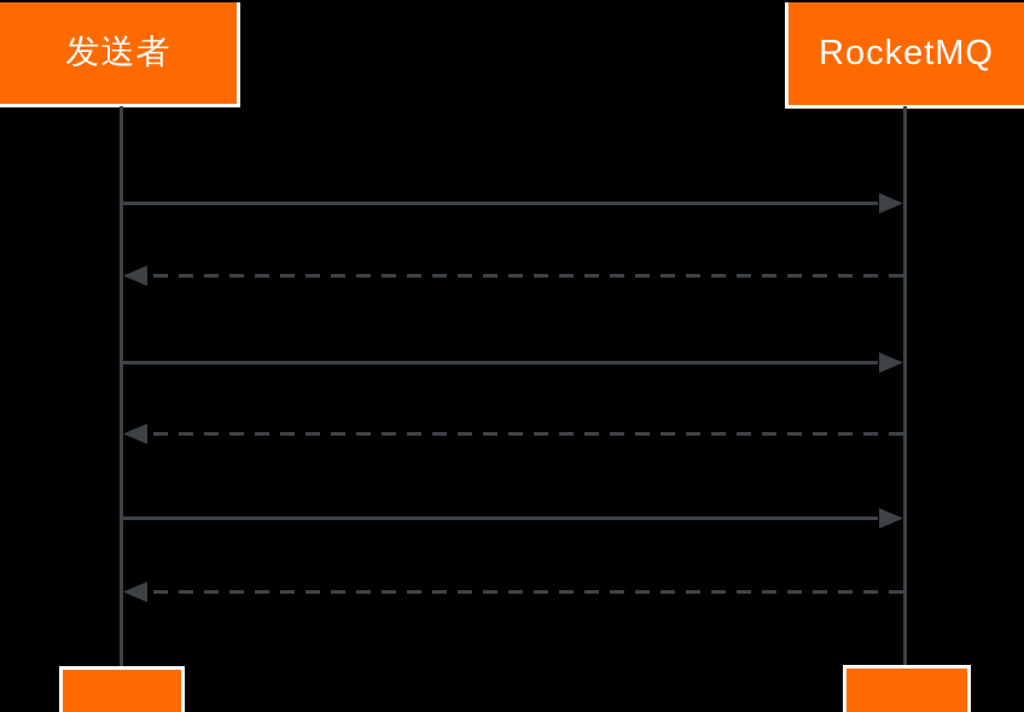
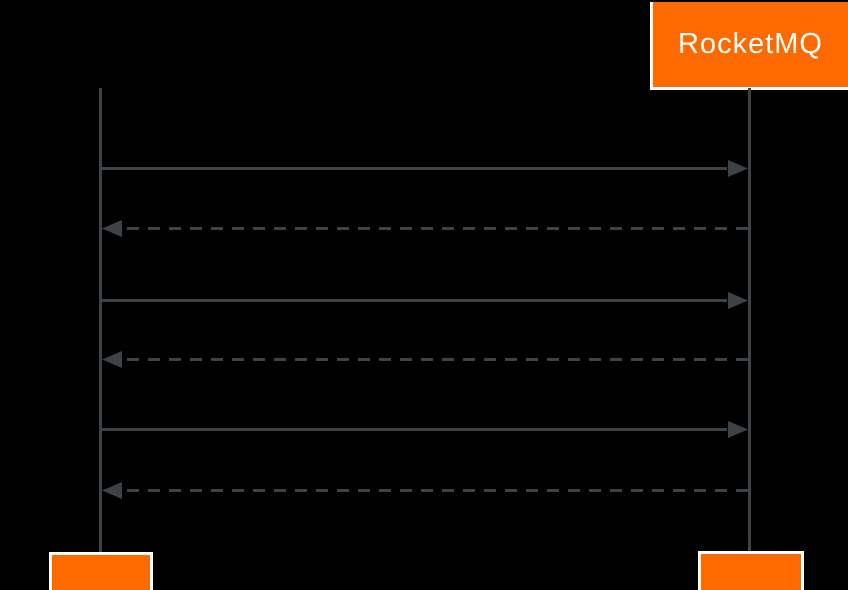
- 发送者
  RocketMQ
